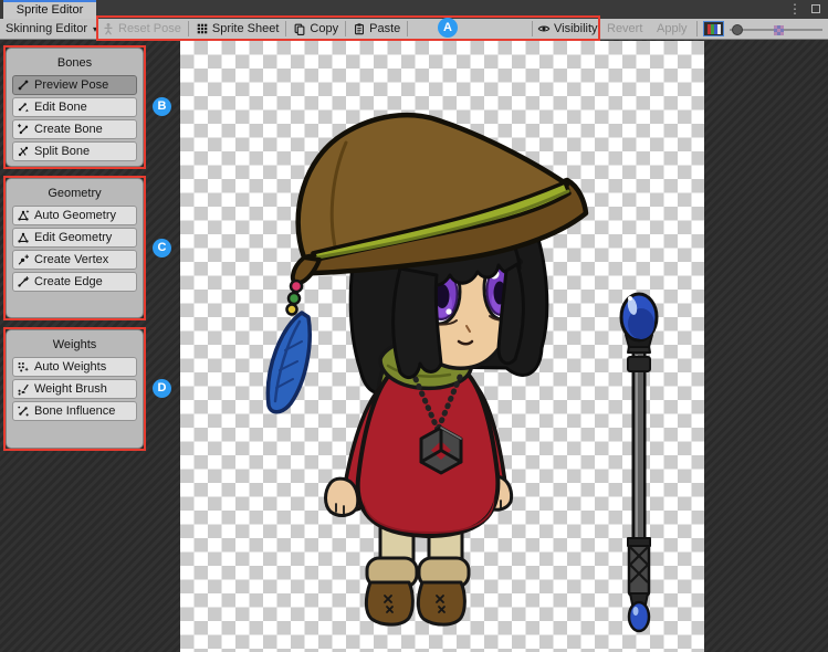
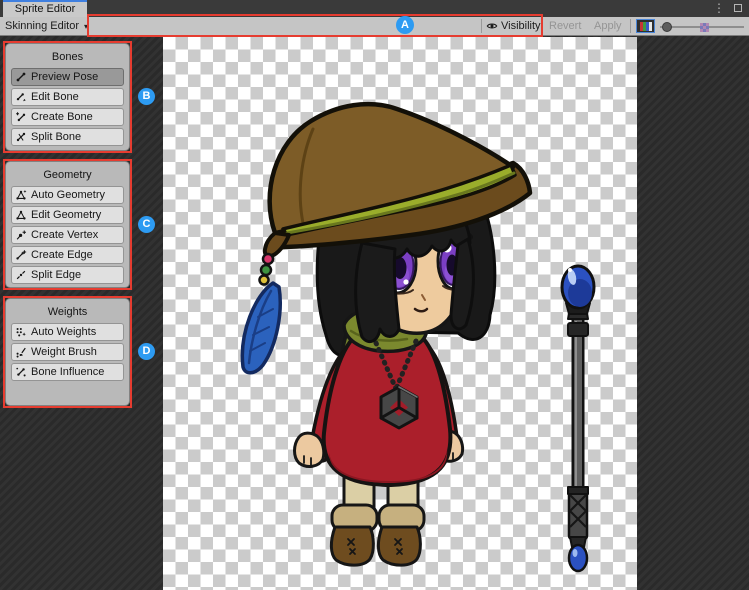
  Sprite Editor
  ⋮
  Skinning Editor
  ▾
- Reset Pose
- Sprite Sheet
- Copy
- Paste
  Visibility
  Revert
  Apply
  A
  Bones
  Preview Pose
  Edit Bone
  Create Bone
  Split Bone
  B
  Geometry
  Auto Geometry
  Edit Geometry
  Create Vertex
  Create Edge
+ Split Edge
  C
  Weights
  Auto Weights
  Weight Brush
  Bone Influence
  D
